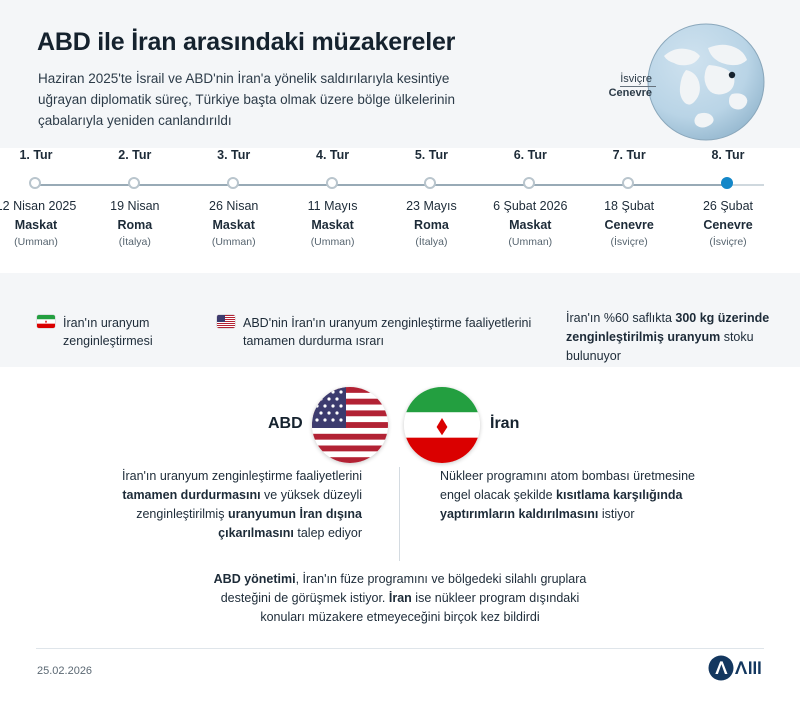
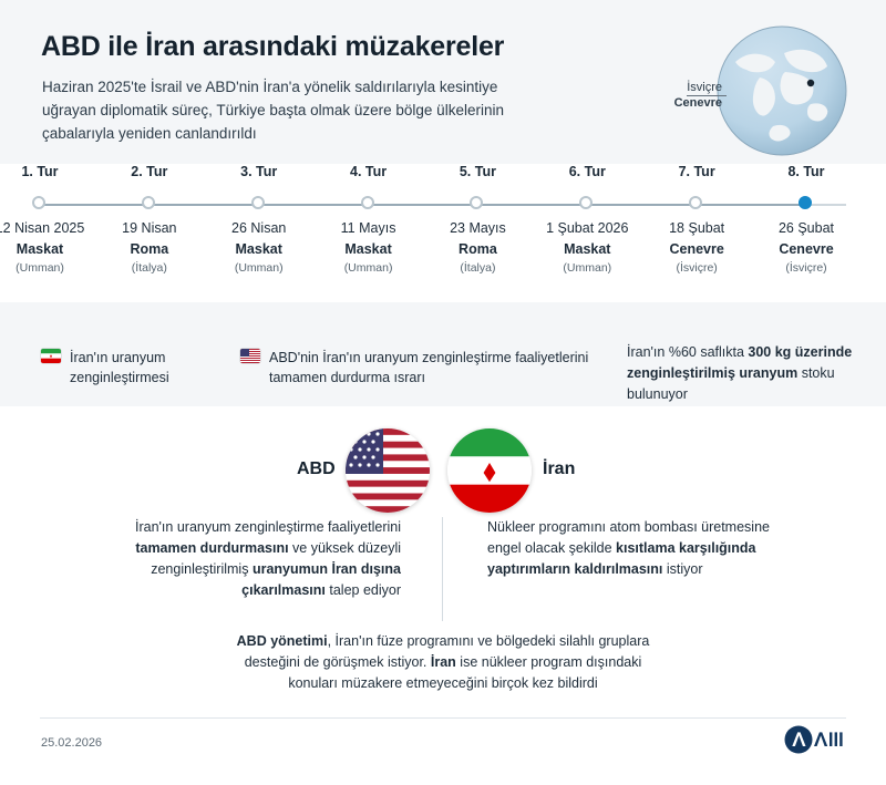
  ABD ile İran arasındaki müzakereler
  Haziran 2025'te İsrail ve ABD'nin İran'a yönelik saldırılarıyla kesintiye uğrayan diplomatik süreç, Türkiye başta olmak üzere bölge ülkelerinin çabalarıyla yeniden canlandırıldı
  İsviçre
  Cenevre
  1. Tur
  2 Nisan 2025
  Maskat
  (Umman)
  2. Tur
  19 Nisan
  Roma
  (İtalya)
  3. Tur
  26 Nisan
  Maskat
  (Umman)
  4. Tur
  11 Mayıs
  Maskat
  (Umman)
  5. Tur
  23 Mayıs
  Roma
  (İtalya)
  6. Tur
- 6 Şubat 2026
+ 1 Şubat 2026
  Maskat
  (Umman)
  7. Tur
  18 Şubat
  Cenevre
  (İsviçre)
  8. Tur
  26 Şubat
  Cenevre
  (İsviçre)
  İran'ın uranyum zenginleştirmesi
  ABD'nin İran'ın uranyum zenginleştirme faaliyetlerini tamamen durdurma ısrarı
  İran'ın %60 saflıkta 300 kg üzerinde zenginleştirilmiş uranyum stoku bulunuyor
  ABD
  İran
  İran'ın uranyum zenginleştirme faaliyetlerini tamamen durdurmasını ve yüksek düzeyli zenginleştirilmiş uranyumun İran dışına çıkarılmasını talep ediyor
  Nükleer programını atom bombası üretmesine engel olacak şekilde kısıtlama karşılığında yaptırımların kaldırılmasını istiyor
  ABD yönetimi, İran'ın füze programını ve bölgedeki silahlı gruplara desteğini de görüşmek istiyor. İran ise nükleer program dışındaki konuları müzakere etmeyeceğini birçok kez bildirdi
  25.02.2026
